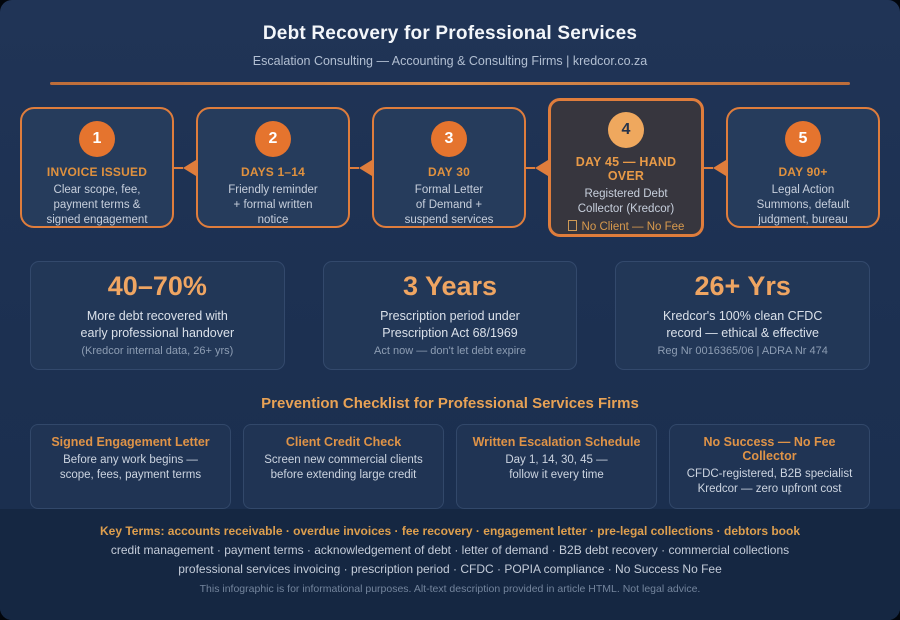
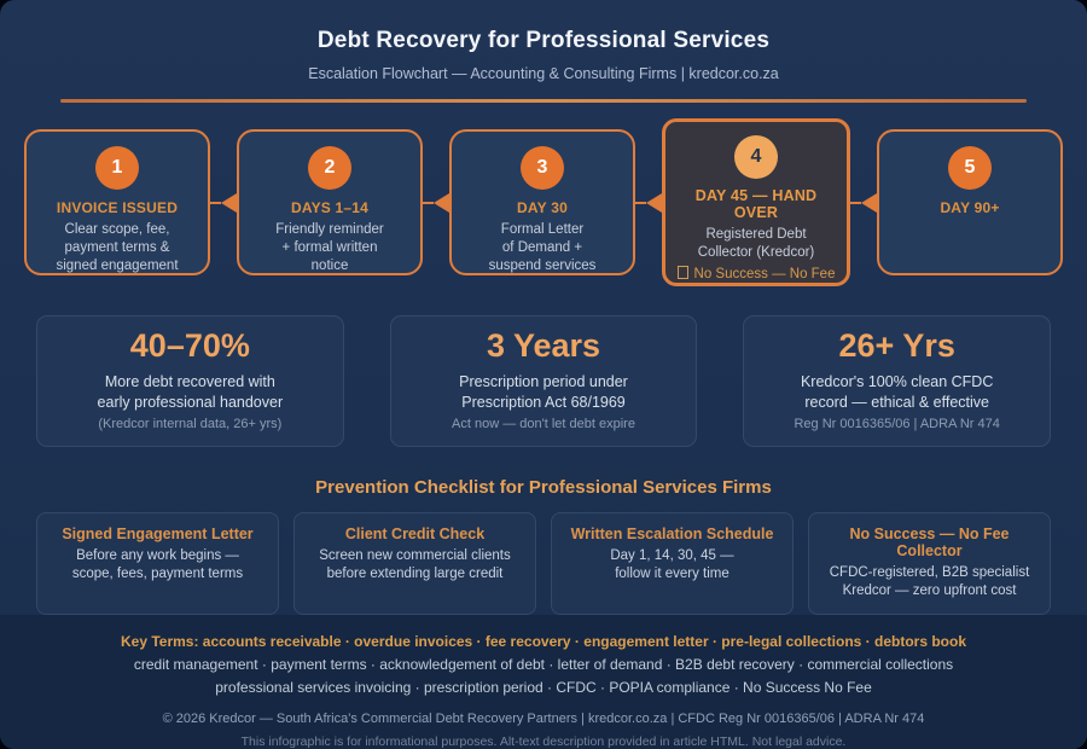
  Debt Recovery for Professional Services
- Escalation Consulting — Accounting & Consulting Firms | kredcor.co.za
+ Escalation Flowchart — Accounting & Consulting Firms | kredcor.co.za
  1
  INVOICE ISSUED
  Clear scope, fee,
  payment terms &
  signed engagement
  2
  DAYS 1–14
  Friendly reminder
  + formal written
  notice
  3
  DAY 30
  Formal Letter
  of Demand +
  suspend services
  4
  DAY 45 — HAND OVER
  Registered Debt
  Collector (Kredcor)
- No Client — No Fee
+ No Success — No Fee
  5
  DAY 90+
- Legal Action
- Summons, default
- judgment, bureau
  40–70%
  More debt recovered with
  early professional handover
  (Kredcor internal data, 26+ yrs)
  3 Years
  Prescription period under
  Prescription Act 68/1969
  Act now — don't let debt expire
  26+ Yrs
  Kredcor's 100% clean CFDC
  record — ethical & effective
  Reg Nr 0016365/06 | ADRA Nr 474
  Prevention Checklist for Professional Services Firms
  Signed Engagement Letter
  Before any work begins —
  scope, fees, payment terms
  Client Credit Check
  Screen new commercial clients
  before extending large credit
  Written Escalation Schedule
  Day 1, 14, 30, 45 —
  follow it every time
  No Success — No Fee Collector
  CFDC-registered, B2B specialist
  Kredcor — zero upfront cost
  Key Terms: accounts receivable · overdue invoices · fee recovery · engagement letter · pre-legal collections · debtors book
  credit management · payment terms · acknowledgement of debt · letter of demand · B2B debt recovery · commercial collections
  professional services invoicing · prescription period · CFDC · POPIA compliance · No Success No Fee
+ © 2026 Kredcor — South Africa's Commercial Debt Recovery Partners | kredcor.co.za | CFDC Reg Nr 0016365/06 | ADRA Nr 474
  This infographic is for informational purposes. Alt-text description provided in article HTML. Not legal advice.
